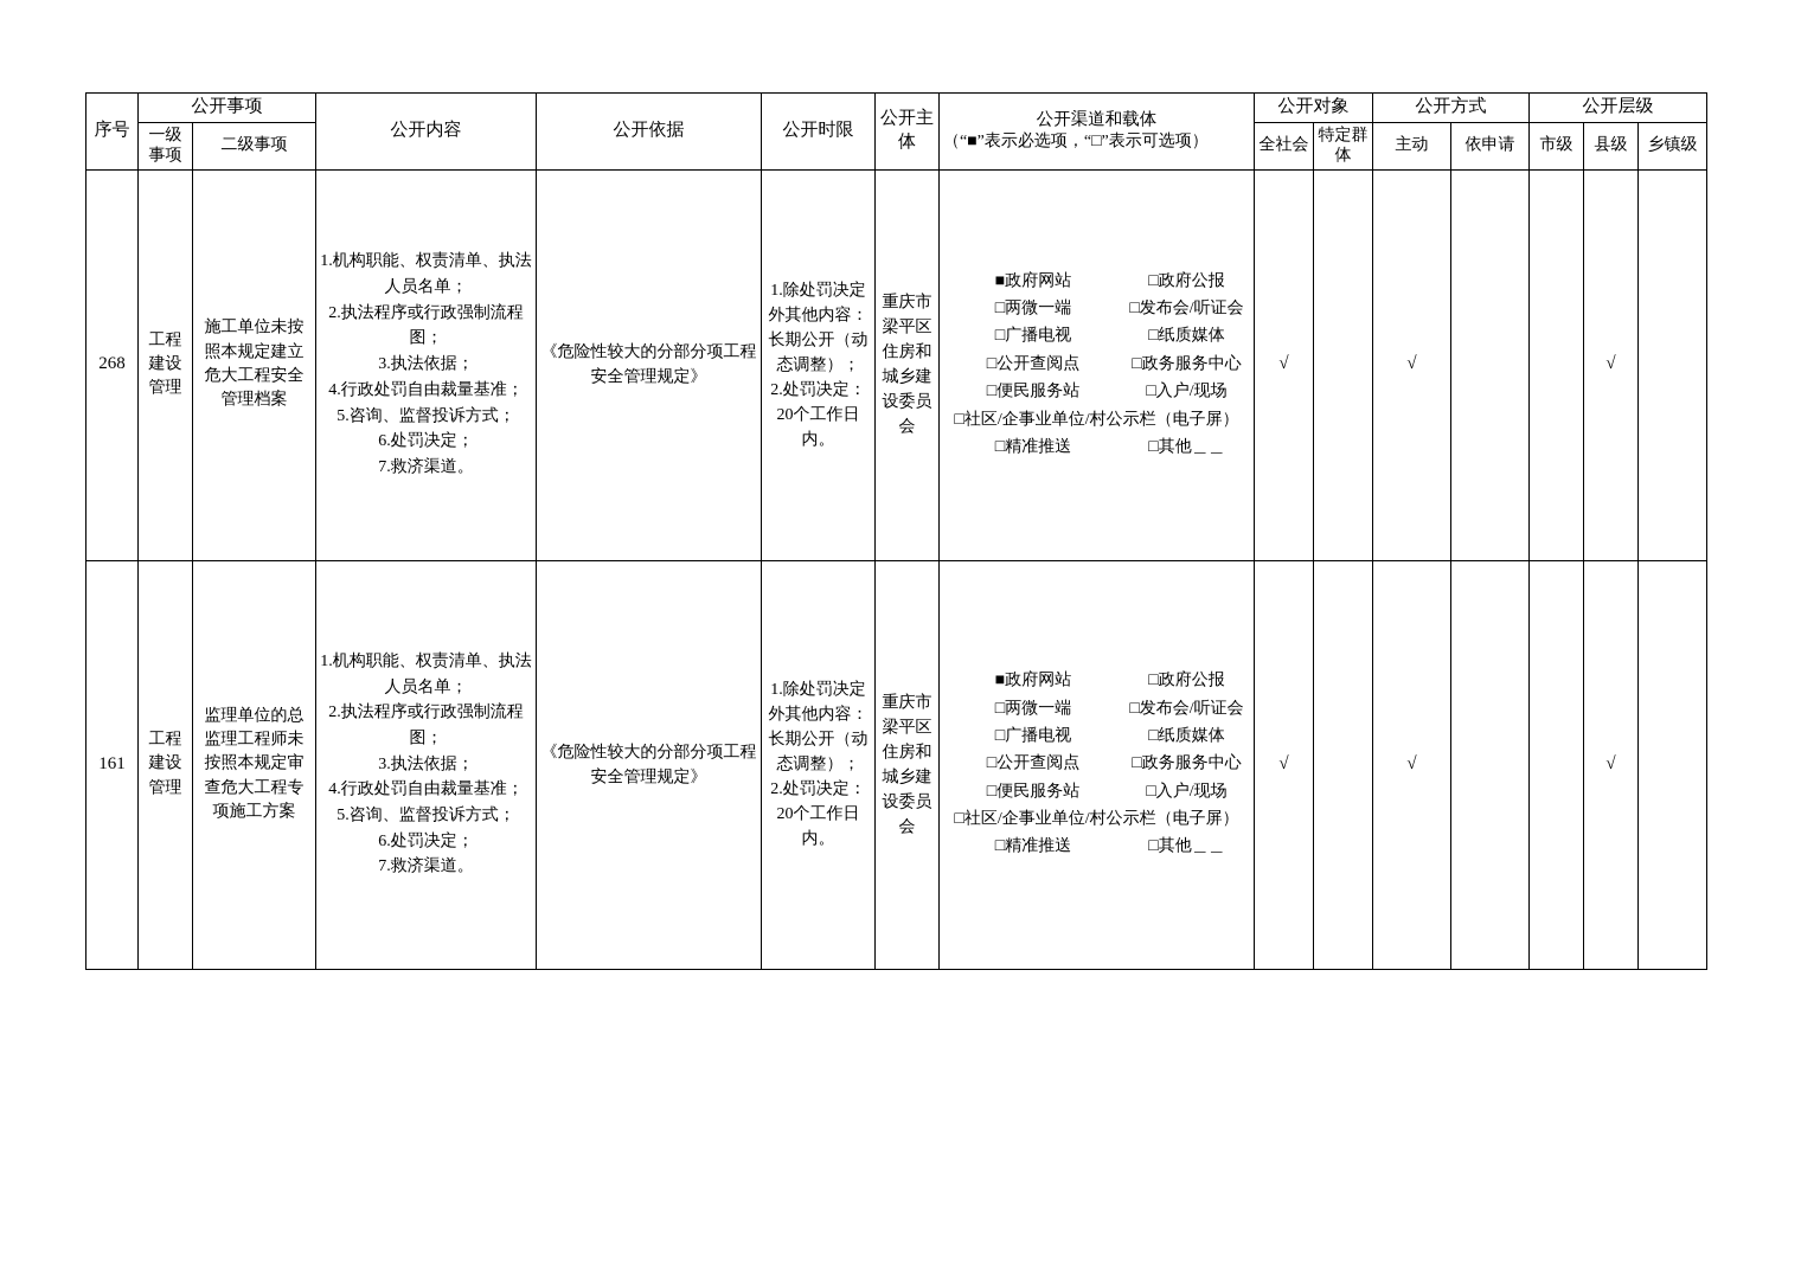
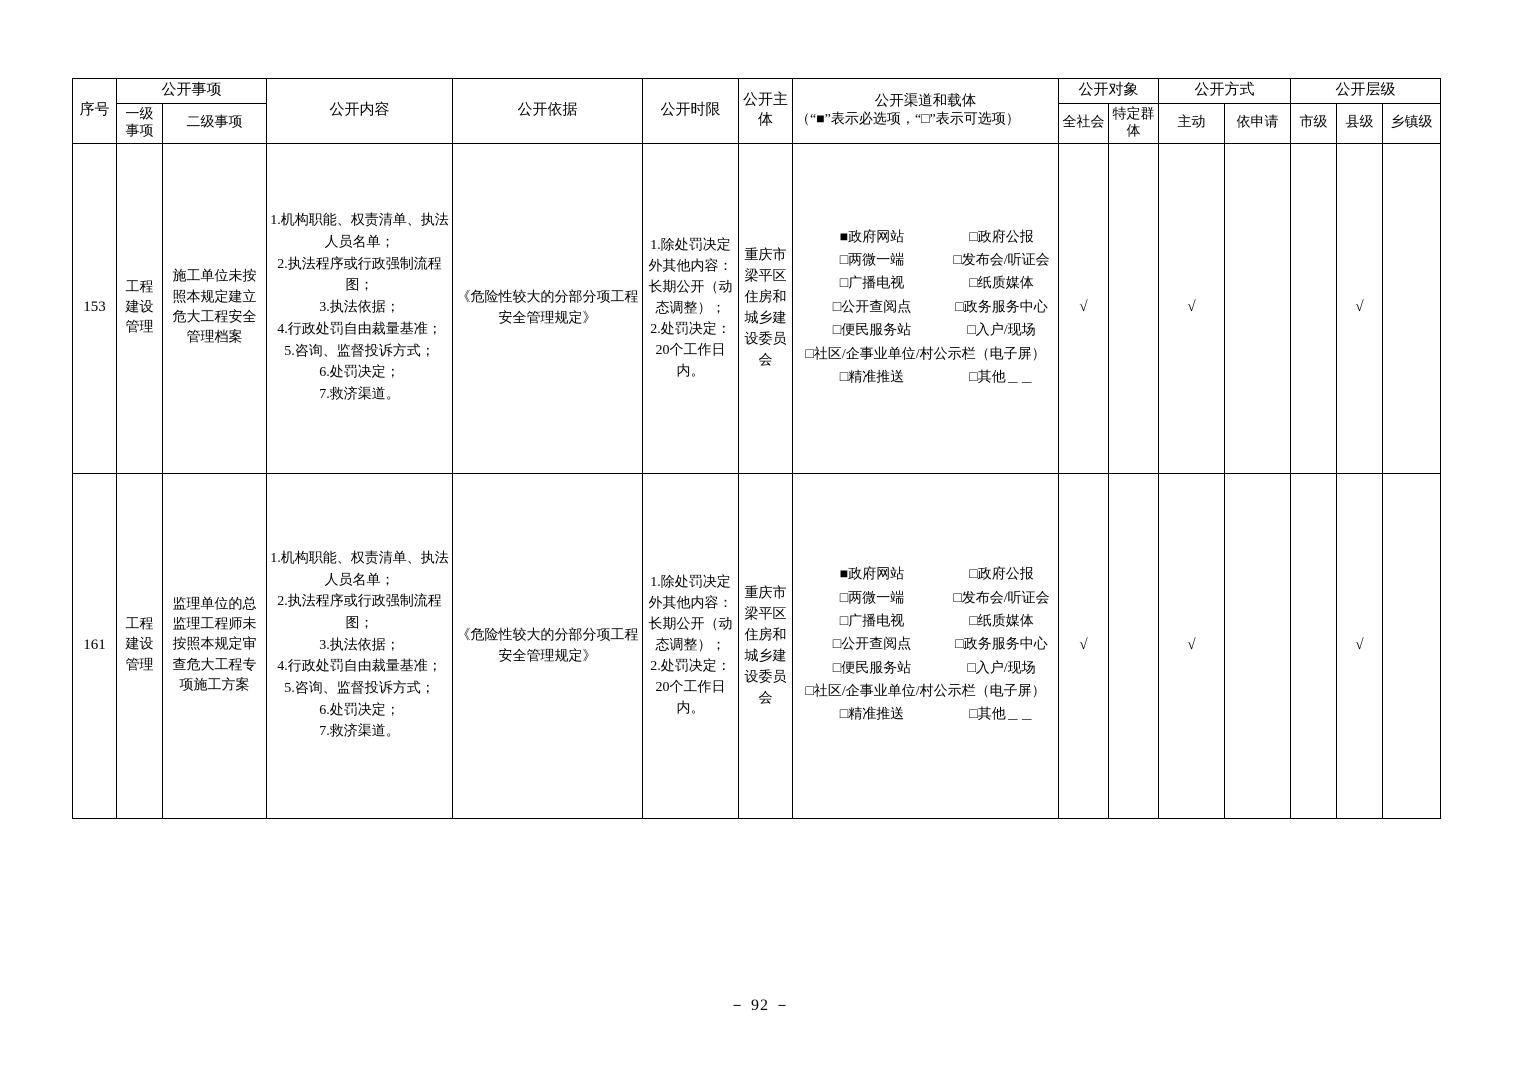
  序号	公开事项	公开内容	公开依据	公开时限	公开主体	公开渠道和载体 （“■”表示必选项，“□”表示可选项）	公开对象	公开方式	公开层级
  一级事项	二级事项	全社会	特定群体	主动	依申请	市级	县级	乡镇级
- 268	工程建设管理	施工单位未按照本规定建立危大工程安全管理档案	1.机构职能、权责清单、执法人员名单； 2.执法程序或行政强制流程图； 3.执法依据； 4.行政处罚自由裁量基准； 5.咨询、监督投诉方式； 6.处罚决定； 7.救济渠道。	《危险性较大的分部分项工程安全管理规定》	1.除处罚决定外其他内容：长期公开（动态调整）； 2.处罚决定：20个工作日内。	重庆市梁平区住房和城乡建设委员会	■政府网站 □政府公报 □两微一端 □发布会/听证会 □广播电视 □纸质媒体 □公开查阅点 □政务服务中心 □便民服务站 □入户/现场 □社区/企事业单位/村公示栏（电子屏） □精准推送 □其他＿＿	√		√			√
+ 153	工程建设管理	施工单位未按照本规定建立危大工程安全管理档案	1.机构职能、权责清单、执法人员名单； 2.执法程序或行政强制流程图； 3.执法依据； 4.行政处罚自由裁量基准； 5.咨询、监督投诉方式； 6.处罚决定； 7.救济渠道。	《危险性较大的分部分项工程安全管理规定》	1.除处罚决定外其他内容：长期公开（动态调整）； 2.处罚决定：20个工作日内。	重庆市梁平区住房和城乡建设委员会	■政府网站 □政府公报 □两微一端 □发布会/听证会 □广播电视 □纸质媒体 □公开查阅点 □政务服务中心 □便民服务站 □入户/现场 □社区/企事业单位/村公示栏（电子屏） □精准推送 □其他＿＿	√		√			√
  161	工程建设管理	监理单位的总监理工程师未按照本规定审查危大工程专项施工方案	1.机构职能、权责清单、执法人员名单； 2.执法程序或行政强制流程图； 3.执法依据； 4.行政处罚自由裁量基准； 5.咨询、监督投诉方式； 6.处罚决定； 7.救济渠道。	《危险性较大的分部分项工程安全管理规定》	1.除处罚决定外其他内容：长期公开（动态调整）； 2.处罚决定：20个工作日内。	重庆市梁平区住房和城乡建设委员会	■政府网站 □政府公报 □两微一端 □发布会/听证会 □广播电视 □纸质媒体 □公开查阅点 □政务服务中心 □便民服务站 □入户/现场 □社区/企事业单位/村公示栏（电子屏） □精准推送 □其他＿＿	√		√			√
+ － 92 －
